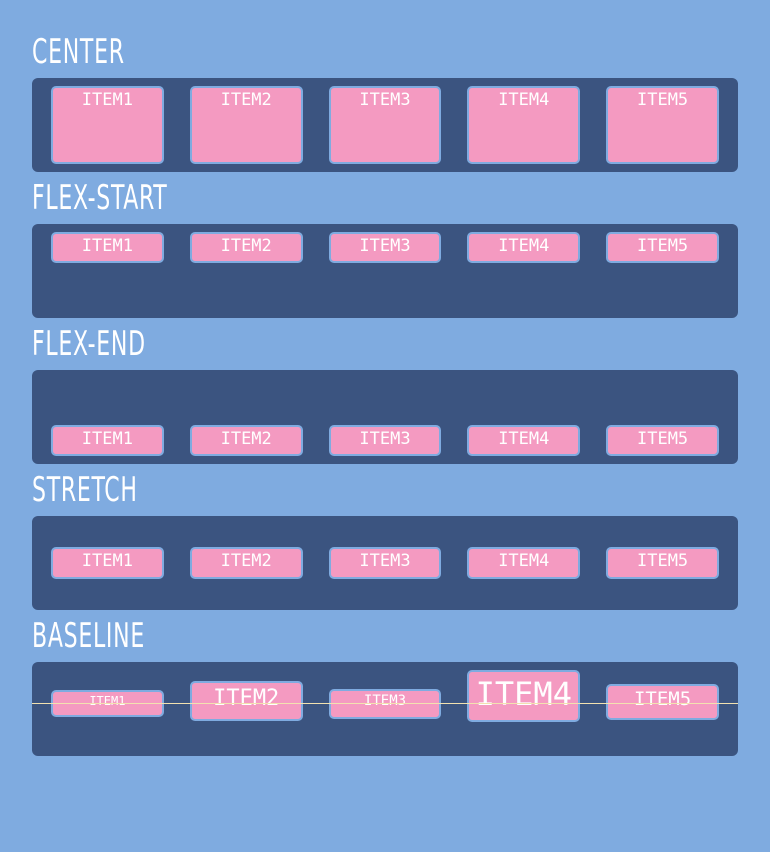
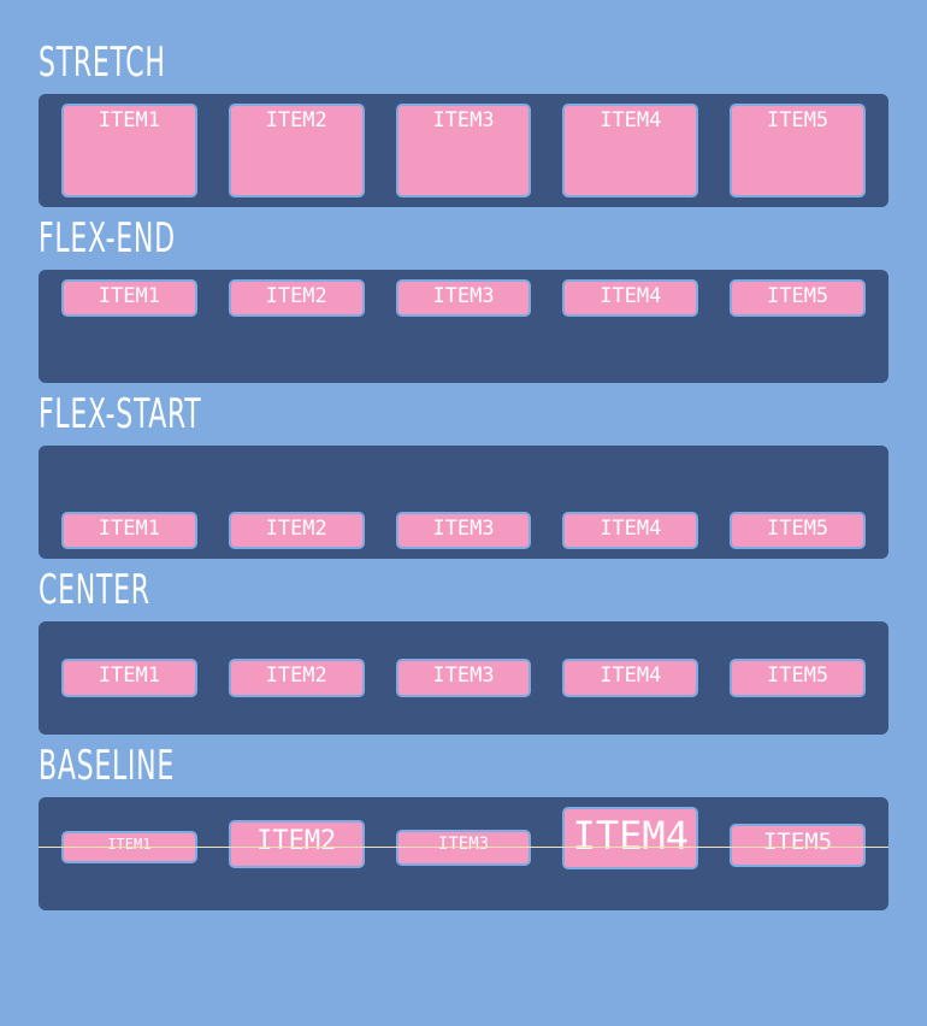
- CENTER
+ STRETCH
  ITEM1
  ITEM2
  ITEM3
  ITEM4
  ITEM5
- FLEX-START
+ FLEX-END
  ITEM1
  ITEM2
  ITEM3
  ITEM4
  ITEM5
- FLEX-END
+ FLEX-START
  ITEM1
  ITEM2
  ITEM3
  ITEM4
  ITEM5
- STRETCH
+ CENTER
  ITEM1
  ITEM2
  ITEM3
  ITEM4
  ITEM5
  BASELINE
  ITEM1
  ITEM2
  ITEM3
  ITEM4
  ITEM5
